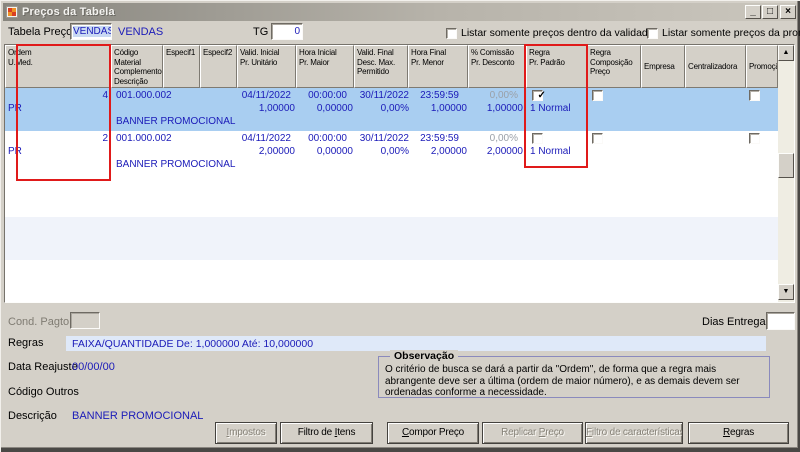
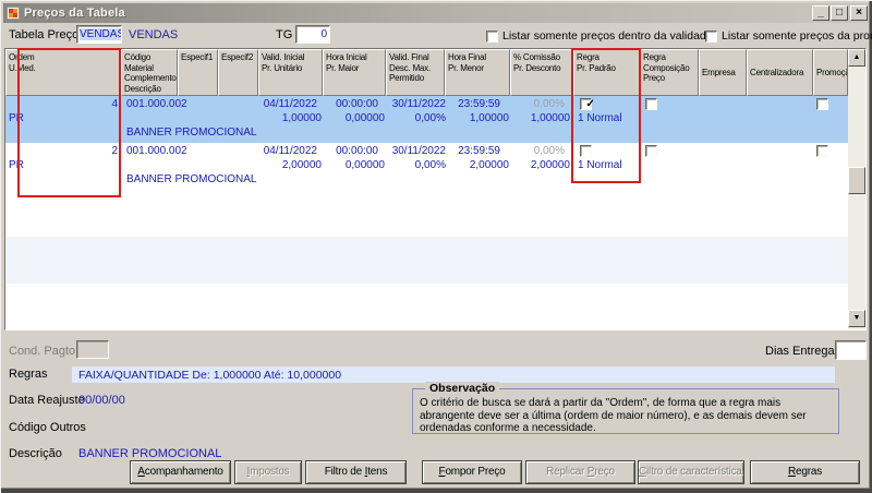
  Preços da Tabela
  _
  □
  ×
  Tabela Preç
  VENDAS
  VENDAS
  TG
  0
  Listar somente preços dentro da validad
  Listar somente preços da pro
  Ordem
  U.Med.
  Código Material
  Complemento
  Descrição
  Especif1
  Especif2
  Valid. Inicial
  Pr. Unitário
  Hora Inicial
  Pr. Maior
  Valid. Final
  Desc. Max.
  Permitido
  Hora Final
  Pr. Menor
  % Comissão
  Pr. Desconto
  Regra
  Pr. Padrão
  Regra
  Composição
  Preço
  Empresa
  Centralizadora
  Promoç
  4
  001.000.002
  04/11/2022
  00:00:00
  30/11/2022
  23:59:59
  0,00%
  PR
  1,00000
  0,00000
  0,00%
  1,00000
  1,00000
  ✓
  1 Normal
  BANNER PROMOCIONAL
  2
  001.000.002
  04/11/2022
  00:00:00
  30/11/2022
  23:59:59
  0,00%
  PR
  2,00000
  0,00000
  0,00%
  2,00000
  2,00000
  1 Normal
  BANNER PROMOCIONAL
  Cond. Pagto
  Dias Entrega
  Regras
  FAIXA/QUANTIDADE De: 1,000000 Até: 10,000000
  Data Reajuste
  00/00/00
  Código Outros
  Descrição
  BANNER PROMOCIONAL
  O critério de busca se dará a partir da "Ordem", de forma que a regra mais abrangente deve ser a última (ordem de maior número), e as demais devem ser ordenadas conforme a necessidade.
  Observação
+ Acompanhamento
  Impostos
  Filtro de Itens
- Compor Preço
+ Fompor Preço
  Replicar Preço
- Filtro de características
+ Ciltro de característica
  Regras
